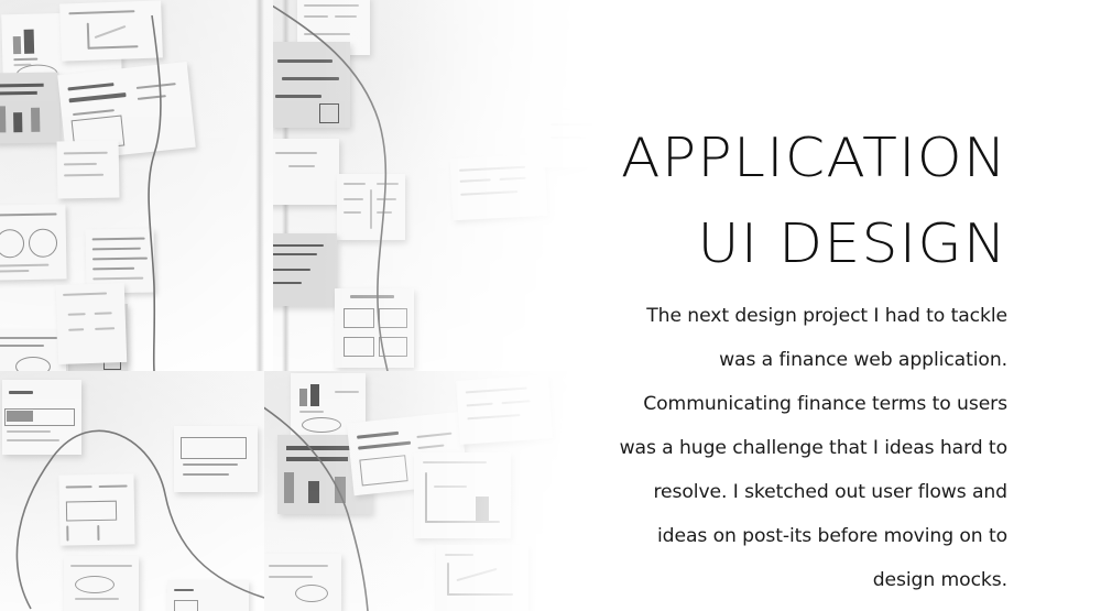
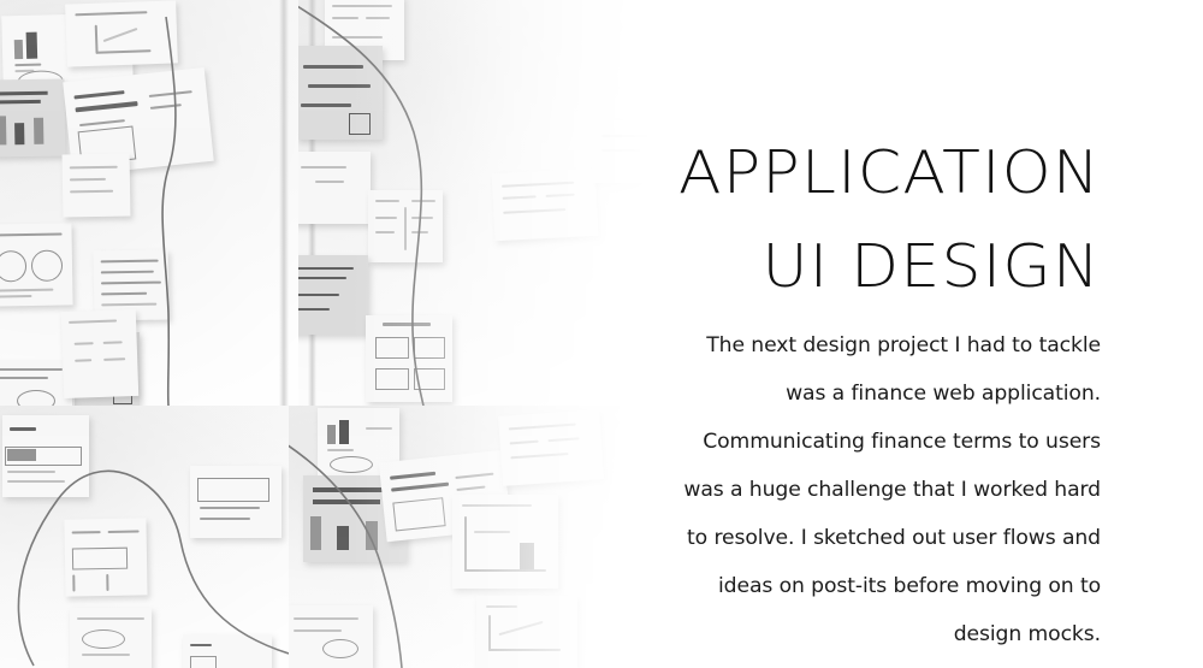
  APPLICATION
  UI DESIGN
- The next design project I had to tackle was a finance web application. Communicating finance terms to users was a huge challenge that I ideas hard to resolve. I sketched out user flows and ideas on post-its before moving on to design mocks.
+ The next design project I had to tackle was a finance web application. Communicating finance terms to users was a huge challenge that I worked hard to resolve. I sketched out user flows and ideas on post-its before moving on to design mocks.
